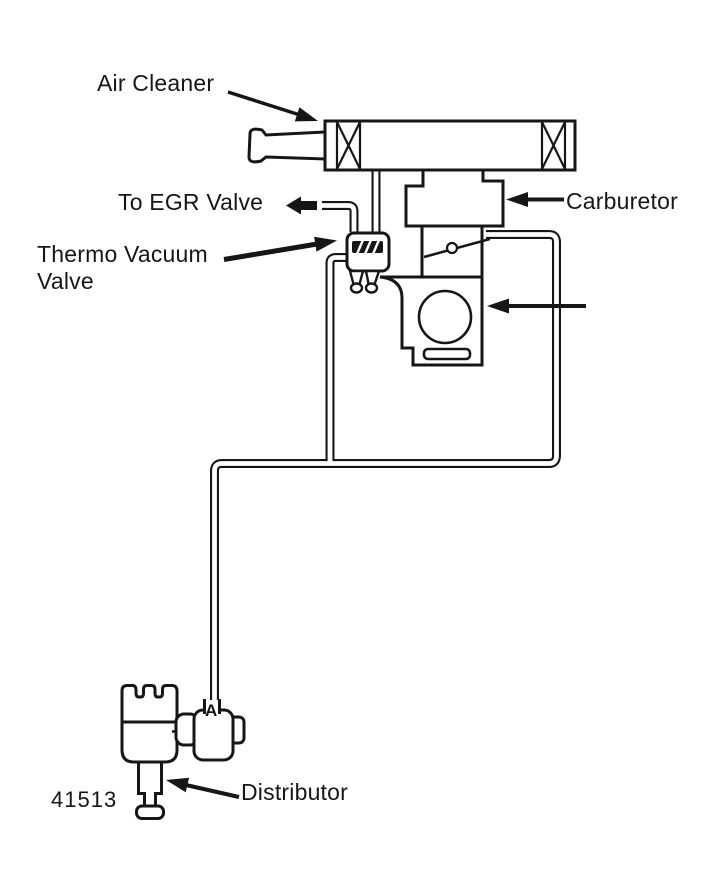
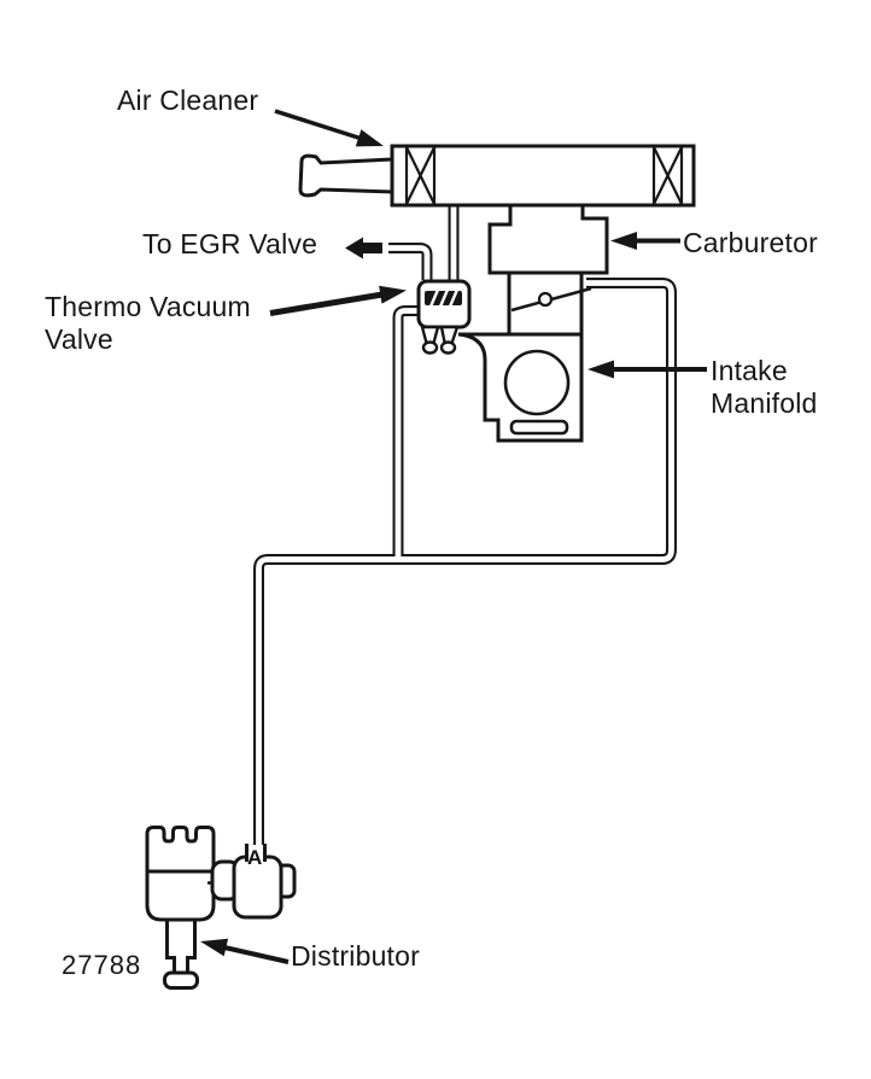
  Air Cleaner
  To EGR Valve
  Carburetor
  Thermo Vacuum
  Valve
+ Intake
+ Manifold
  Distributor
- 41513
+ 27788
  A
